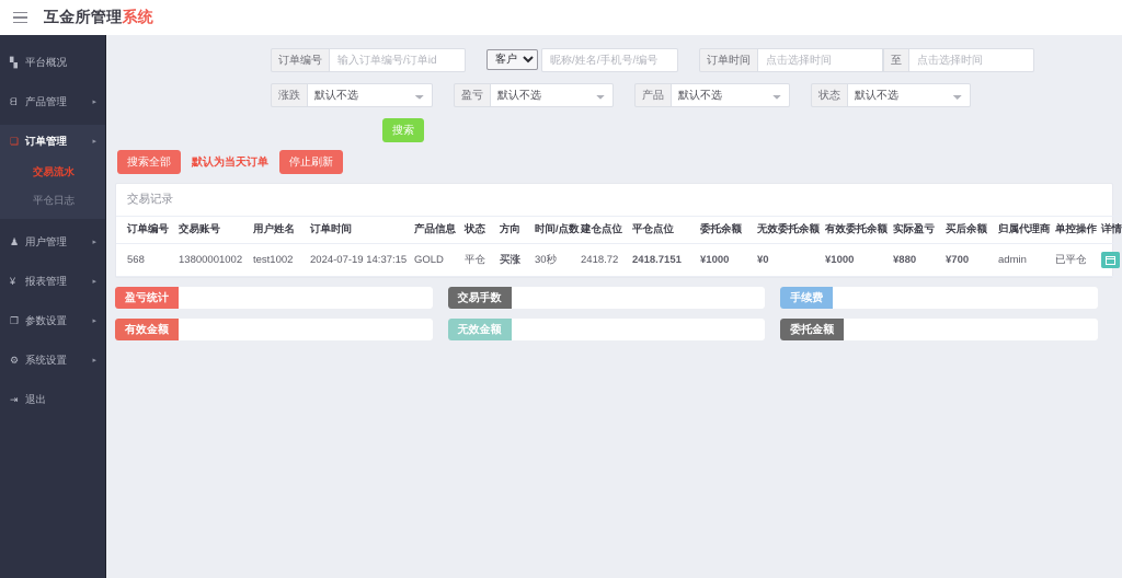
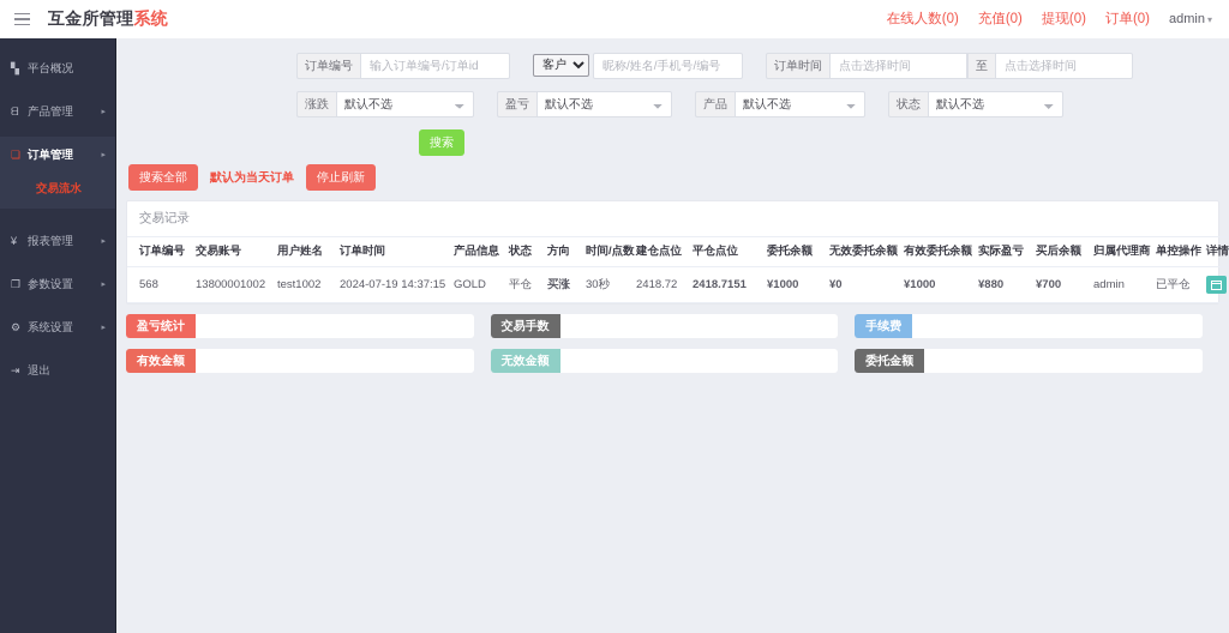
  互金所管理系统
+ 在线人数(0)
+ 充值(0)
+ 提现(0)
+ 订单(0)
+ admin ▾
  ▚
  平台概况
  ᗺ
  产品管理
  ❏
  订单管理
  交易流水
- 平仓日志
- ♟
- 用户管理
  ¥
  报表管理
  ❐
  参数设置
  ⚙
  系统设置
  ⇥
  退出
  订单编号
  输入订单编号/订单id
  客户
  昵称/姓名/手机号/编号
  订单时间
  点击选择时间
  至
  点击选择时间
  涨跌
  默认不选
  盈亏
  默认不选
  产品
  默认不选
  状态
  默认不选
  搜索
  搜索全部
  默认为当天订单
  停止刷新
  交易记录
  订单编号	交易账号	用户姓名	订单时间	产品信息	状态	方向	时间/点数	建仓点位	平仓点位	委托余额	无效委托余额	有效委托余额	实际盈亏	买后余额	归属代理商	单控操作	详情
  568	13800001002	test1002	2024-07-19 14:37:15	GOLD	平仓	买涨	30秒	2418.72	2418.7151	¥1000	¥0	¥1000	¥880	¥700	admin	已平仓
  盈亏统计
  交易手数
  手续费
  有效金额
  无效金额
  委托金额
